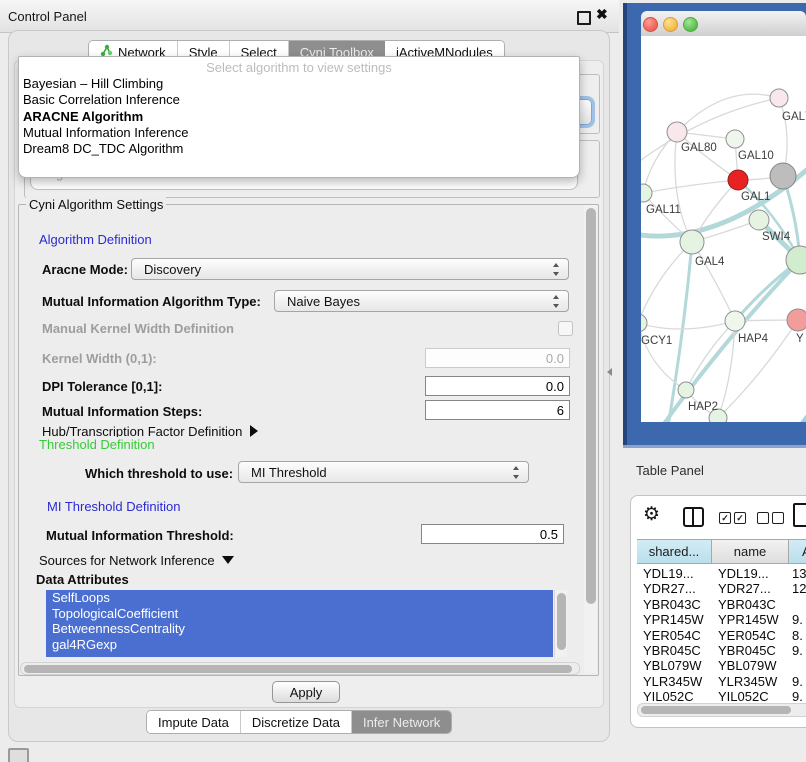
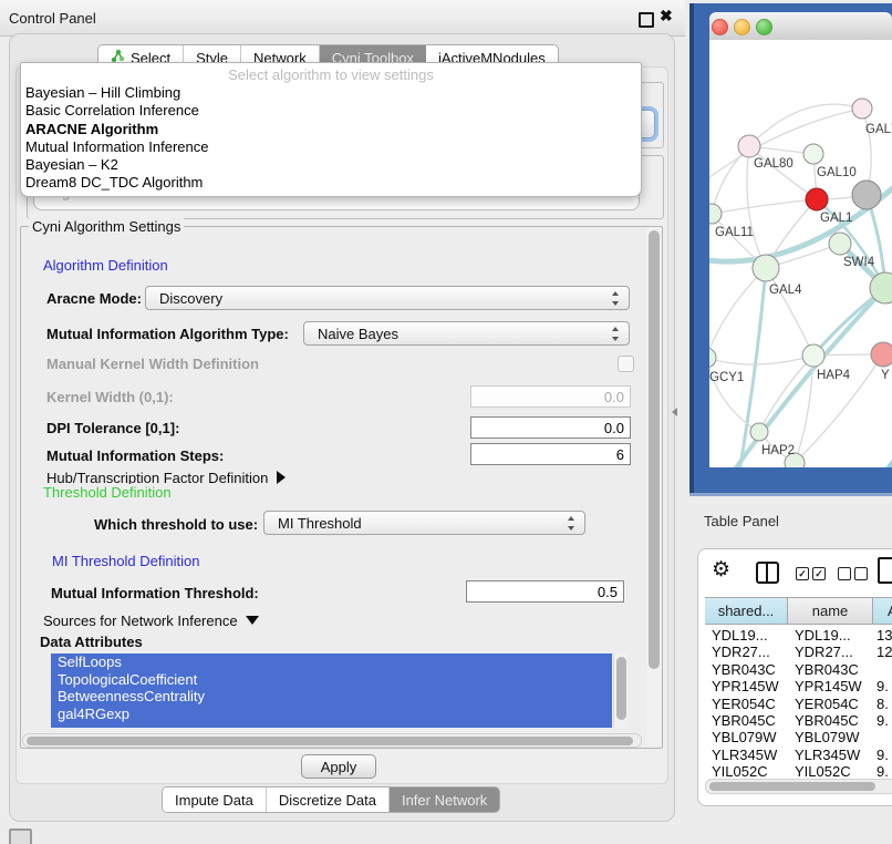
  Control Panel
  ✖
- Network
+ Select
  Style
- Select
+ Network
  Cyni Toolbox
  jActiveMNodules
  Select algorithm to view settings
  Bayesian – Hill Climbing
  Basic Correlation Inference
  ARACNE Algorithm
  Mutual Information Inference
+ Bayesian – K2
  Dream8 DC_TDC Algorithm
  Cyni Algorithm Settings
  Algorithm Definition
  Aracne Mode:
  Discovery
  Mutual Information Algorithm Type:
  Naive Bayes
  Manual Kernel Width Definition
  Kernel Width (0,1):
  0.0
  DPI Tolerance [0,1]:
  0.0
  Mutual Information Steps:
  6
  Hub/Transcription Factor Definition
  Threshold Definition
  Which threshold to use:
  MI Threshold
  MI Threshold Definition
  Mutual Information Threshold:
  0.5
  Sources for Network Inference
  Data Attributes
  SelfLoops
  TopologicalCoefficient
  BetweennessCentrality
  gal4RGexp
  Apply
  Impute Data
  Discretize Data
  Infer Network
  GAL
  GAL80
  GAL10
  GAL1
  GAL11
  SWI4
  GAL4
  GCY1
  HAP4
  Y
  HAP2
  Table Panel
  ⚙
  ✓ ✓
  shared...
  name
  YDL19...
  YDL19...
  13
  YDR27...
  YDR27...
  12
  YBR043C
  YBR043C
  YPR145W
  YPR145W
  9.
  YER054C
  YER054C
  8.
  YBR045C
  YBR045C
  9.
  YBL079W
  YBL079W
  YLR345W
  YLR345W
  9.
  YIL052C
  YIL052C
  9.
